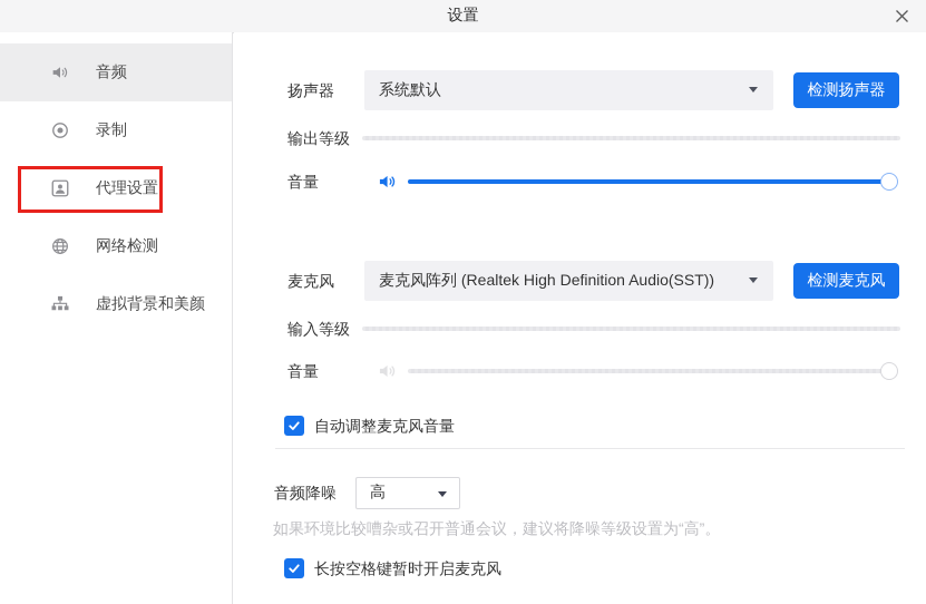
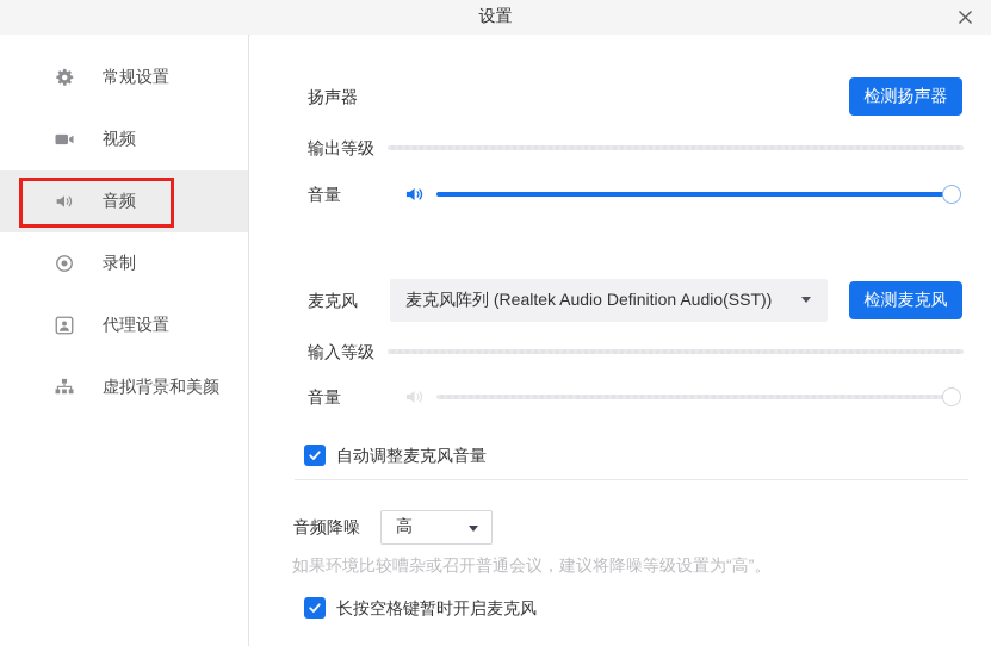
  设置
+ 常规设置
+ 视频
  音频
  录制
  代理设置
- 网络检测
  虚拟背景和美颜
  扬声器
- 系统默认
  检测扬声器
  输出等级
  音量
  麦克风
- 麦克风阵列 (Realtek High Definition Audio(SST))
+ 麦克风阵列 (Realtek Audio Definition Audio(SST))
  检测麦克风
  输入等级
  音量
  自动调整麦克风音量
  音频降噪
  高
  如果环境比较嘈杂或召开普通会议，建议将降噪等级设置为“高”。
  长按空格键暂时开启麦克风
